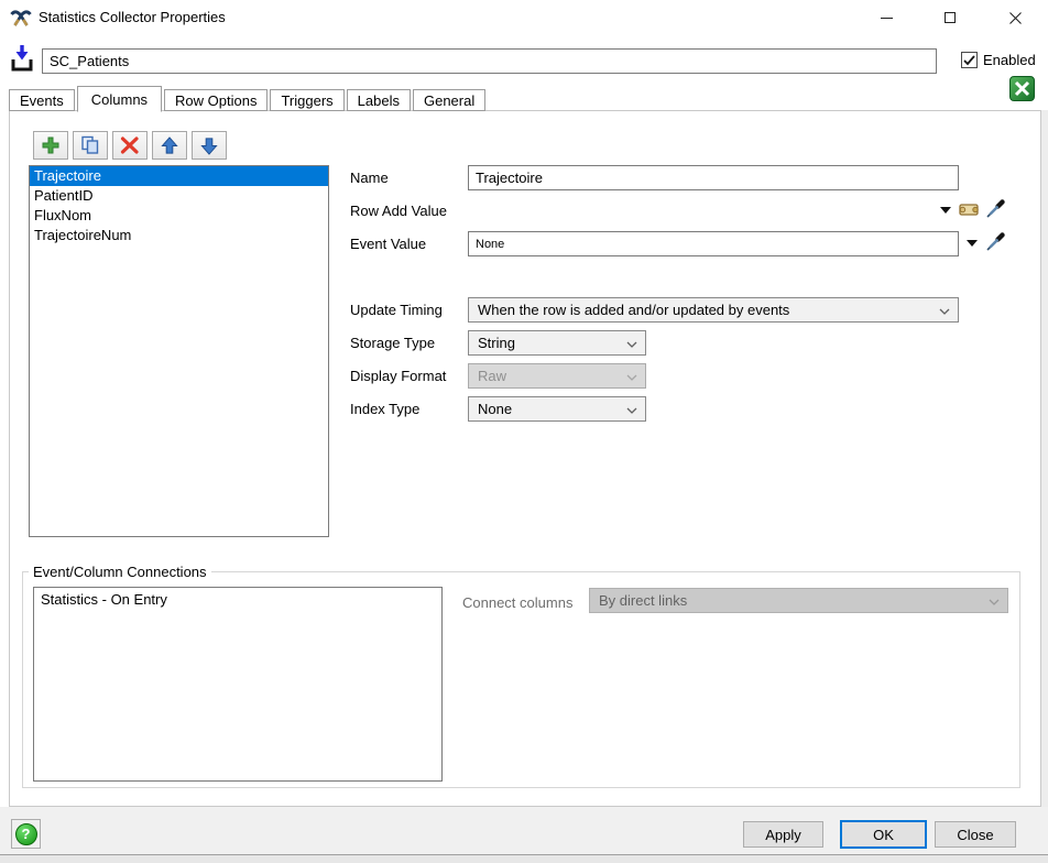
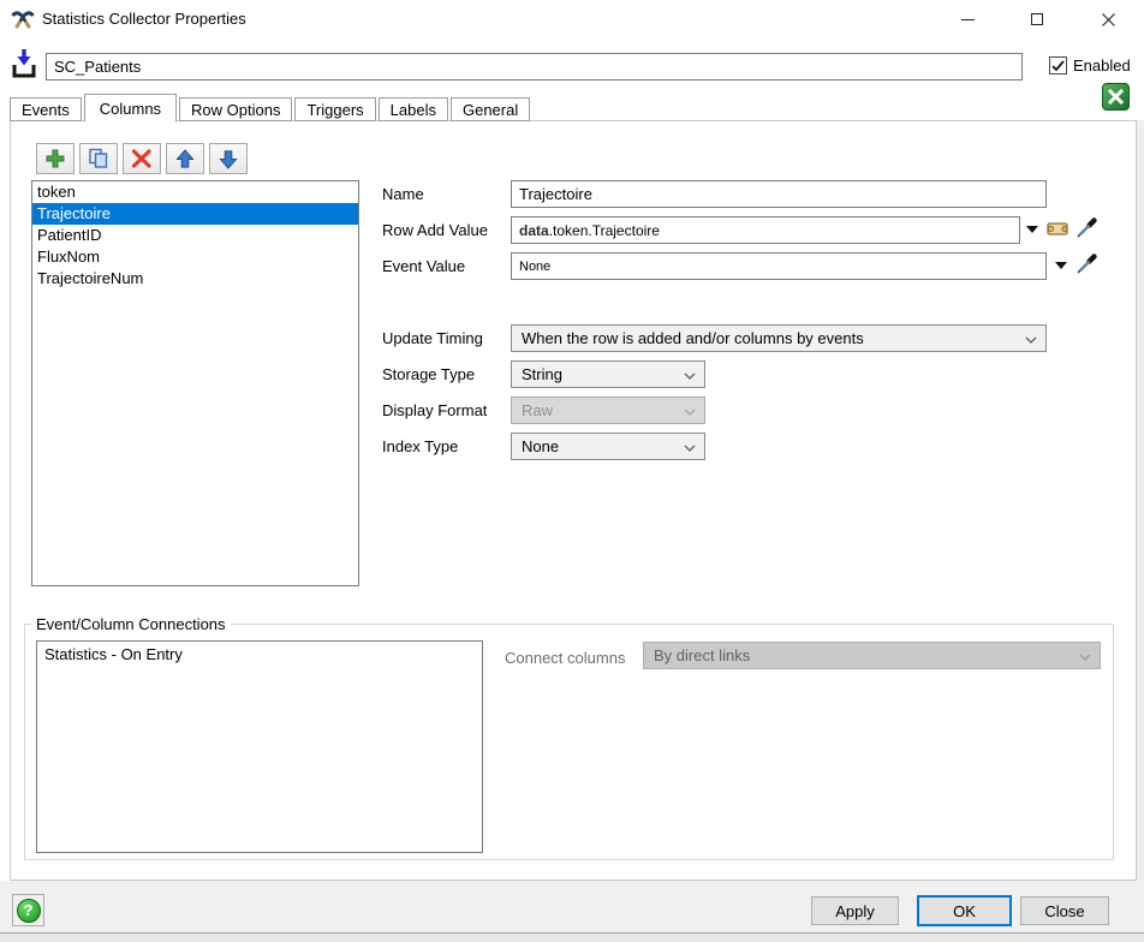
  Statistics Collector Properties
  SC_Patients
  Enabled
  Events
  Columns
  Row Options
  Triggers
  Labels
  General
+ token
  Trajectoire
  PatientID
  FluxNom
  TrajectoireNum
  Name
  Row Add Value
  Event Value
  Update Timing
  Storage Type
  Display Format
  Index Type
  Trajectoire
+ data
+ .token.Trajectoire
  None
- When the row is added and/or updated by events
+ When the row is added and/or columns by events
  String
  Raw
  None
  Event/Column Connections
  Statistics - On Entry
  Connect columns
  By direct links
  ?
  Apply
  OK
  Close
